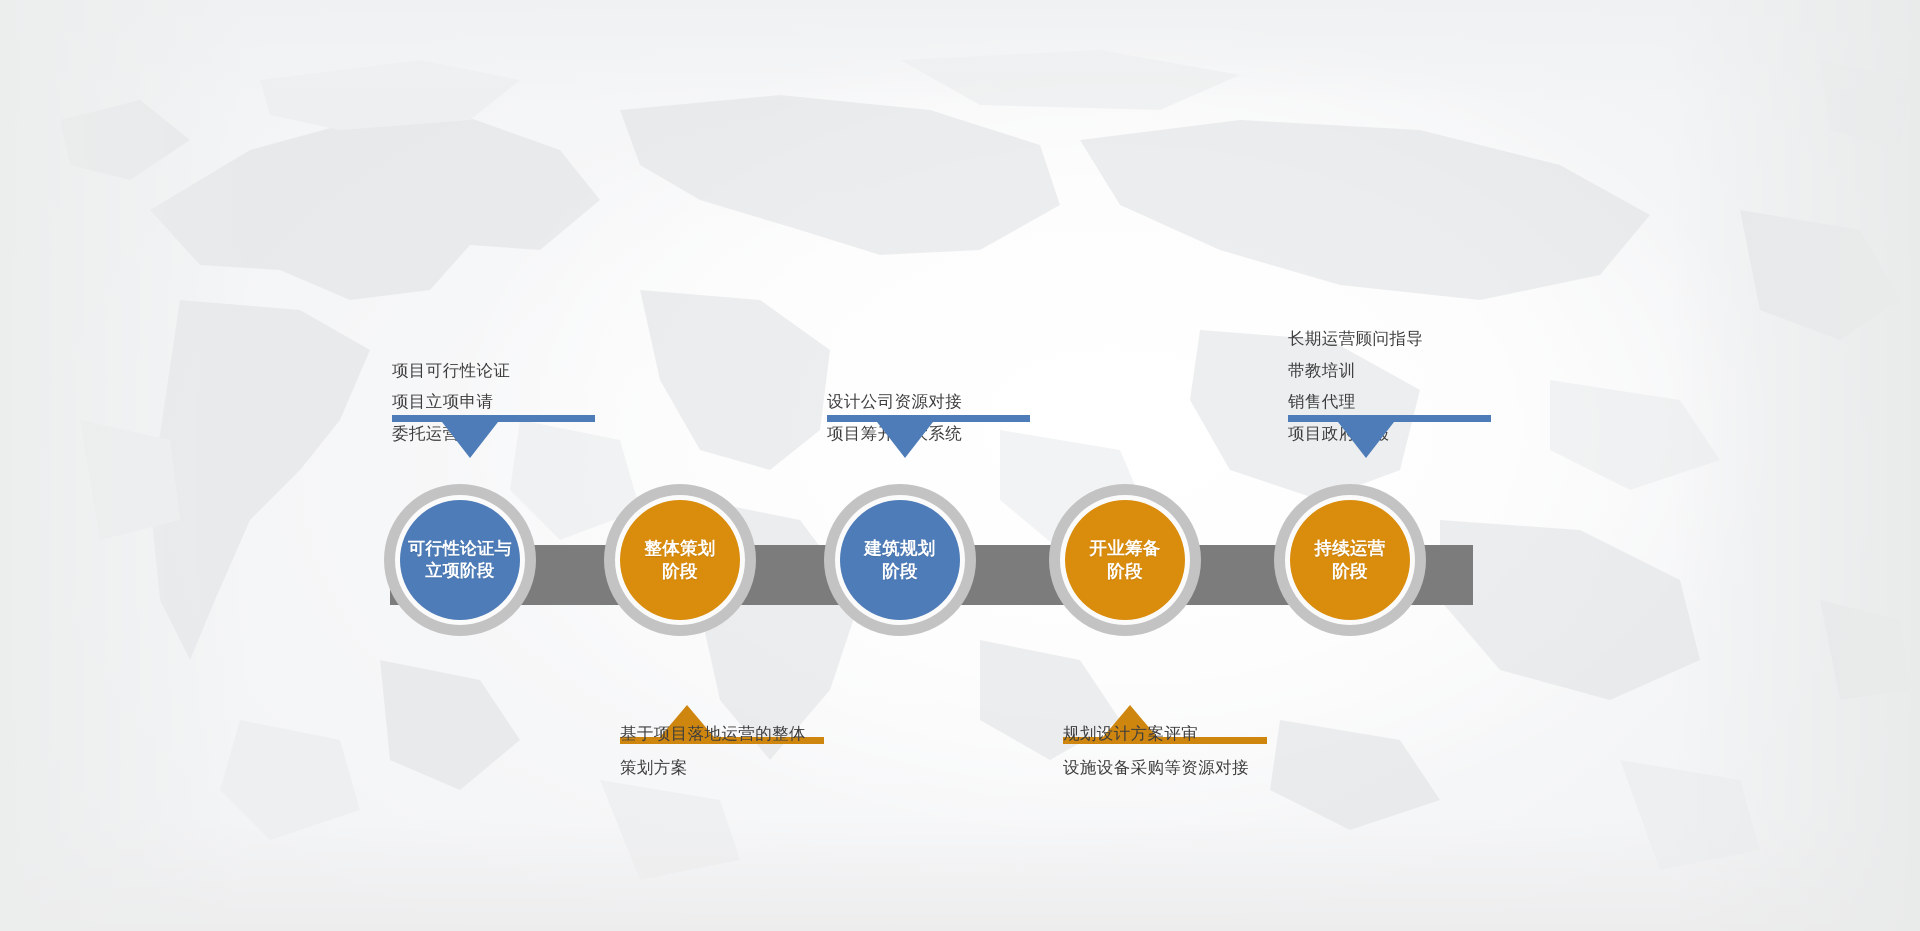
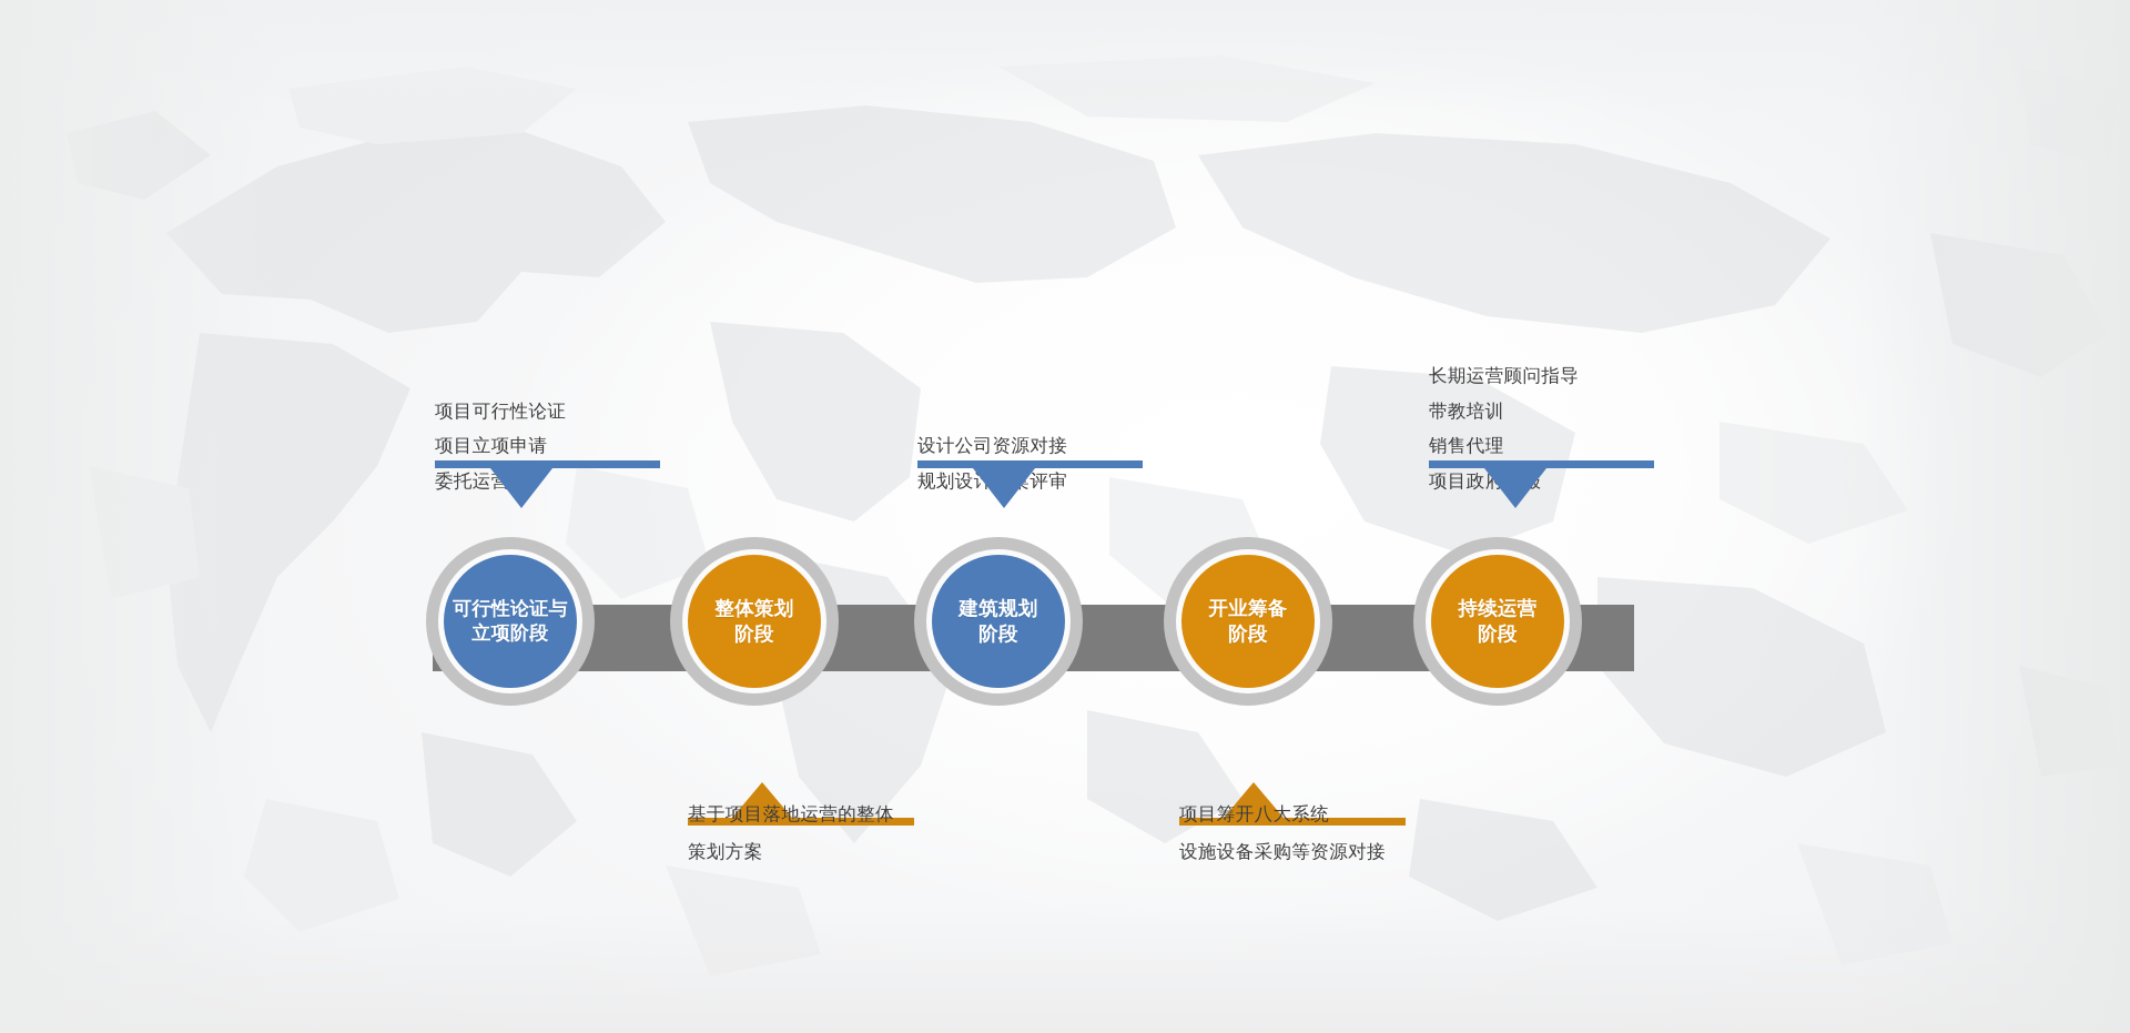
  可行性论证与
  立项阶段
  整体策划
  阶段
  建筑规划
  阶段
  开业筹备
  阶段
  持续运营
  阶段
  项目可行性论证
  项目立项申请
  委托运营
  设计公司资源对接
- 项目筹开八大系统
+ 规划设计方案评审
  长期运营顾问指导
  带教培训
  销售代理
  项目政府汇报
  基于项目落地运营的整体
  策划方案
- 规划设计方案评审
+ 项目筹开八大系统
  设施设备采购等资源对接
